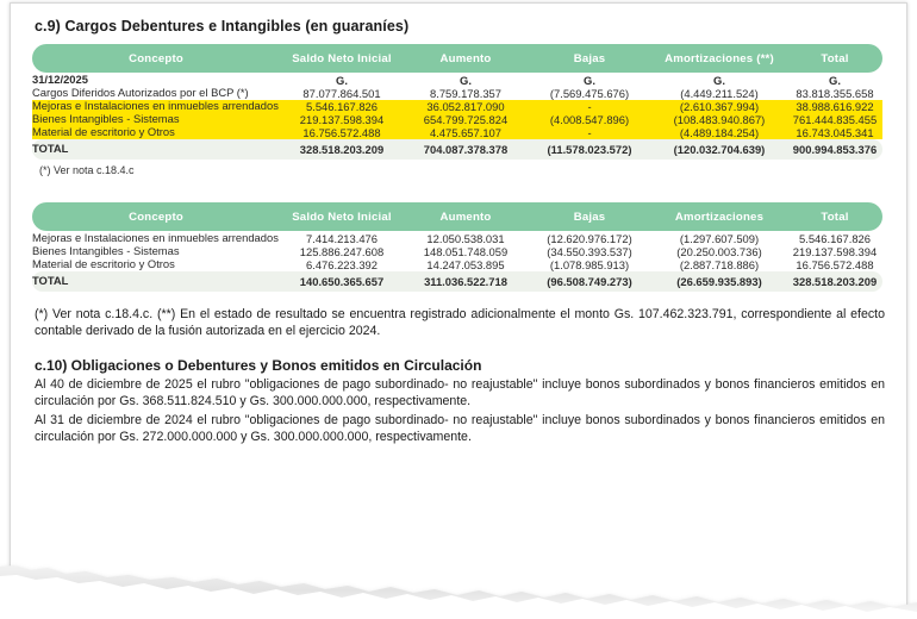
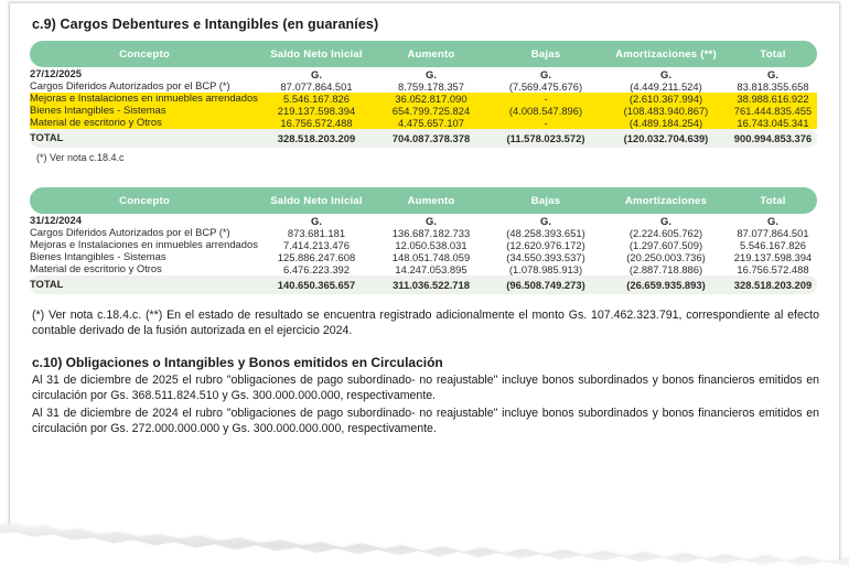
  c.9) Cargos Debentures e Intangibles (en guaraníes)
  Concepto
  Saldo Neto Inicial
  Aumento
  Bajas
  Amortizaciones (**)
  Total
- 31/12/2025	G.	G.	G.	G.	G.
+ 27/12/2025	G.	G.	G.	G.	G.
  Cargos Diferidos Autorizados por el BCP (*)	87.077.864.501	8.759.178.357	(7.569.475.676)	(4.449.211.524)	83.818.355.658
  Mejoras e Instalaciones en inmuebles arrendados	5.546.167.826	36.052.817.090	-	(2.610.367.994)	38.988.616.922
  Bienes Intangibles - Sistemas	219.137.598.394	654.799.725.824	(4.008.547.896)	(108.483.940.867)	761.444.835.455
  Material de escritorio y Otros	16.756.572.488	4.475.657.107	-	(4.489.184.254)	16.743.045.341
  TOTAL	328.518.203.209	704.087.378.378	(11.578.023.572)	(120.032.704.639)	900.994.853.376
  (*) Ver nota c.18.4.c
  Concepto
  Saldo Neto Inicial
  Aumento
  Bajas
  Amortizaciones
  Total
+ 31/12/2024	G.	G.	G.	G.	G.
+ Cargos Diferidos Autorizados por el BCP (*)	873.681.181	136.687.182.733	(48.258.393.651)	(2.224.605.762)	87.077.864.501
  Mejoras e Instalaciones en inmuebles arrendados	7.414.213.476	12.050.538.031	(12.620.976.172)	(1.297.607.509)	5.546.167.826
  Bienes Intangibles - Sistemas	125.886.247.608	148.051.748.059	(34.550.393.537)	(20.250.003.736)	219.137.598.394
  Material de escritorio y Otros	6.476.223.392	14.247.053.895	(1.078.985.913)	(2.887.718.886)	16.756.572.488
  TOTAL	140.650.365.657	311.036.522.718	(96.508.749.273)	(26.659.935.893)	328.518.203.209
  (*) Ver nota c.18.4.c. (**) En el estado de resultado se encuentra registrado adicionalmente el monto Gs. 107.462.323.791, correspondiente al efecto contable derivado de la fusión autorizada en el ejercicio 2024.
- c.10) Obligaciones o Debentures y Bonos emitidos en Circulación
+ c.10) Obligaciones o Intangibles y Bonos emitidos en Circulación
- Al 40 de diciembre de 2025 el rubro "obligaciones de pago subordinado- no reajustable" incluye bonos subordinados y bonos financieros emitidos en circulación por Gs. 368.511.824.510 y Gs. 300.000.000.000, respectivamente.
+ Al 31 de diciembre de 2025 el rubro "obligaciones de pago subordinado- no reajustable" incluye bonos subordinados y bonos financieros emitidos en circulación por Gs. 368.511.824.510 y Gs. 300.000.000.000, respectivamente.
  Al 31 de diciembre de 2024 el rubro "obligaciones de pago subordinado- no reajustable" incluye bonos subordinados y bonos financieros emitidos en circulación por Gs. 272.000.000.000 y Gs. 300.000.000.000, respectivamente.
